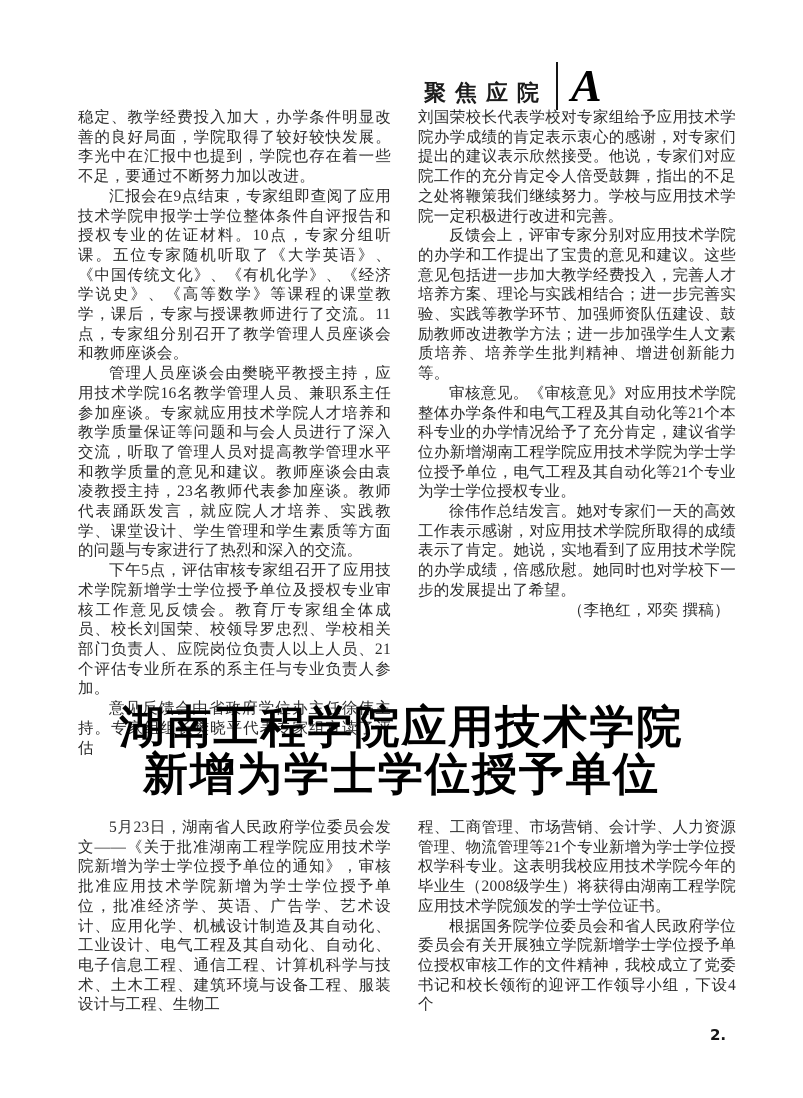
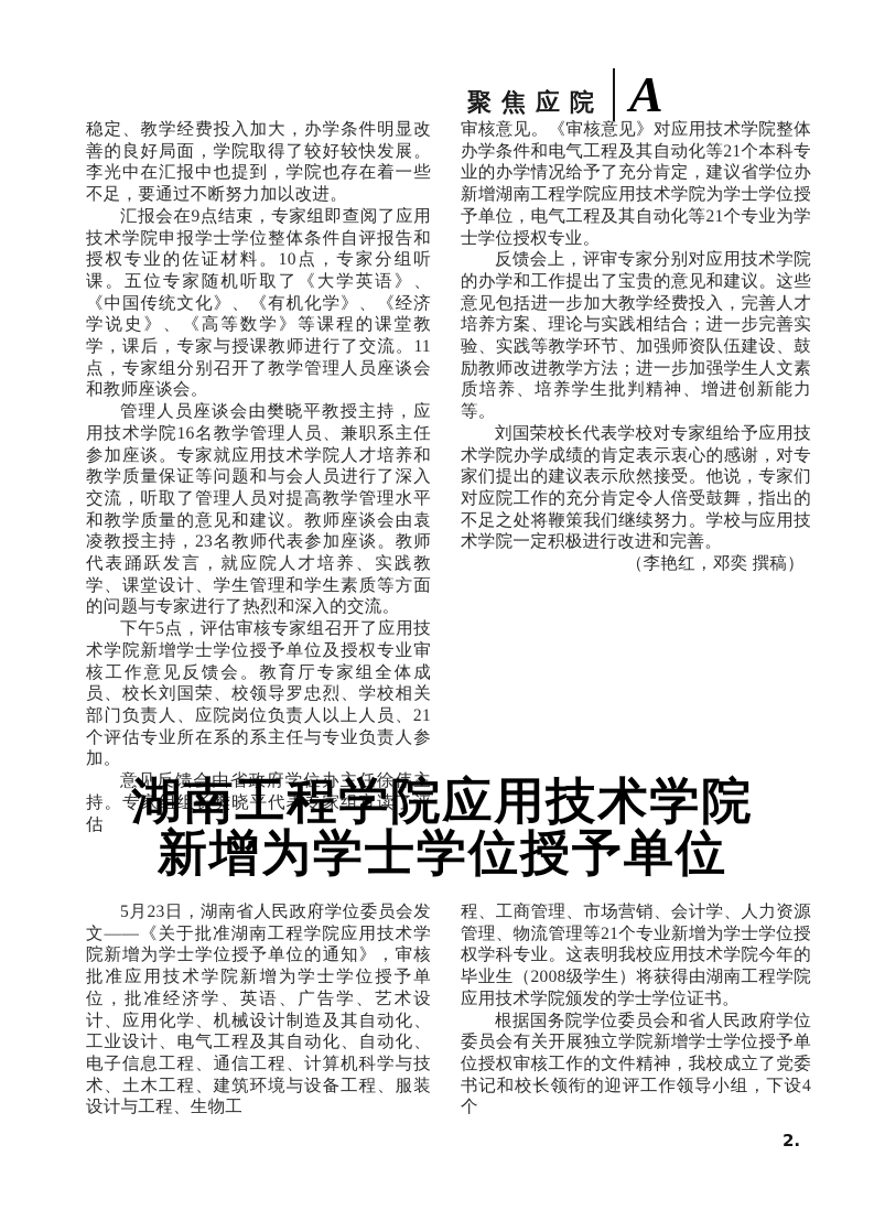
  聚焦应院
  A
  稳定、教学经费投入加大，办学条件明显改善的良好局面，学院取得了较好较快发展。李光中在汇报中也提到，学院也存在着一些不足，要通过不断努力加以改进。
  汇报会在9点结束，专家组即查阅了应用技术学院申报学士学位整体条件自评报告和授权专业的佐证材料。10点，专家分组听课。五位专家随机听取了《大学英语》、《中国传统文化》、《有机化学》、《经济学说史》、《高等数学》等课程的课堂教学，课后，专家与授课教师进行了交流。11点，专家组分别召开了教学管理人员座谈会和教师座谈会。
  管理人员座谈会由樊晓平教授主持，应用技术学院16名教学管理人员、兼职系主任参加座谈。专家就应用技术学院人才培养和教学质量保证等问题和与会人员进行了深入交流，听取了管理人员对提高教学管理水平和教学质量的意见和建议。教师座谈会由袁凌教授主持，23名教师代表参加座谈。教师代表踊跃发言，就应院人才培养、实践教学、课堂设计、学生管理和学生素质等方面的问题与专家进行了热烈和深入的交流。
  下午5点，评估审核专家组召开了应用技术学院新增学士学位授予单位及授权专业审核工作意见反馈会。教育厅专家组全体成员、校长刘国荣、校领导罗忠烈、学校相关部门负责人、应院岗位负责人以上人员、21个评估专业所在系的系主任与专业负责人参加。
  意见反馈会由省政府学位办主任徐伟主持。专家组组长樊晓平代表专家组宣读了评估
- 刘国荣校长代表学校对专家组给予应用技术学院办学成绩的肯定表示衷心的感谢，对专家们提出的建议表示欣然接受。他说，专家们对应院工作的充分肯定令人倍受鼓舞，指出的不足之处将鞭策我们继续努力。学校与应用技术学院一定积极进行改进和完善。
+ 审核意见。《审核意见》对应用技术学院整体办学条件和电气工程及其自动化等21个本科专业的办学情况给予了充分肯定，建议省学位办新增湖南工程学院应用技术学院为学士学位授予单位，电气工程及其自动化等21个专业为学士学位授权专业。
  反馈会上，评审专家分别对应用技术学院的办学和工作提出了宝贵的意见和建议。这些意见包括进一步加大教学经费投入，完善人才培养方案、理论与实践相结合；进一步完善实验、实践等教学环节、加强师资队伍建设、鼓励教师改进教学方法；进一步加强学生人文素质培养、培养学生批判精神、增进创新能力等。
- 审核意见。《审核意见》对应用技术学院整体办学条件和电气工程及其自动化等21个本科专业的办学情况给予了充分肯定，建议省学位办新增湖南工程学院应用技术学院为学士学位授予单位，电气工程及其自动化等21个专业为学士学位授权专业。
+ 刘国荣校长代表学校对专家组给予应用技术学院办学成绩的肯定表示衷心的感谢，对专家们提出的建议表示欣然接受。他说，专家们对应院工作的充分肯定令人倍受鼓舞，指出的不足之处将鞭策我们继续努力。学校与应用技术学院一定积极进行改进和完善。
- 徐伟作总结发言。她对专家们一天的高效工作表示感谢，对应用技术学院所取得的成绩表示了肯定。她说，实地看到了应用技术学院的办学成绩，倍感欣慰。她同时也对学校下一步的发展提出了希望。
  （李艳红，邓奕 撰稿）
  湖南工程学院应用技术学院
  新增为学士学位授予单位
  5月23日，湖南省人民政府学位委员会发文——《关于批准湖南工程学院应用技术学院新增为学士学位授予单位的通知》，审核批准应用技术学院新增为学士学位授予单位，批准经济学、英语、广告学、艺术设计、应用化学、机械设计制造及其自动化、工业设计、电气工程及其自动化、自动化、电子信息工程、通信工程、计算机科学与技术、土木工程、建筑环境与设备工程、服装设计与工程、生物工
  程、工商管理、市场营销、会计学、人力资源管理、物流管理等21个专业新增为学士学位授权学科专业。这表明我校应用技术学院今年的毕业生（2008级学生）将获得由湖南工程学院应用技术学院颁发的学士学位证书。
  根据国务院学位委员会和省人民政府学位委员会有关开展独立学院新增学士学位授予单位授权审核工作的文件精神，我校成立了党委书记和校长领衔的迎评工作领导小组，下设4个
  2.
